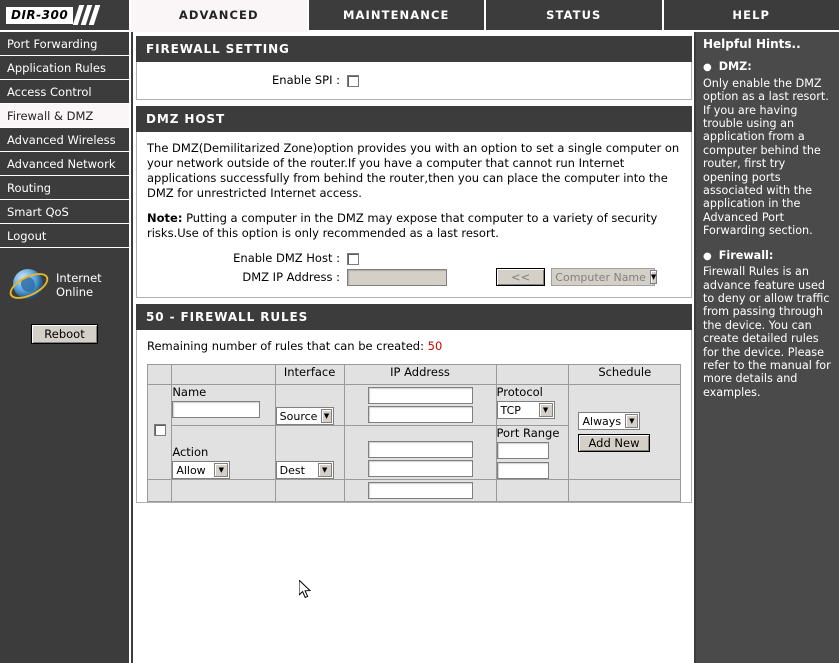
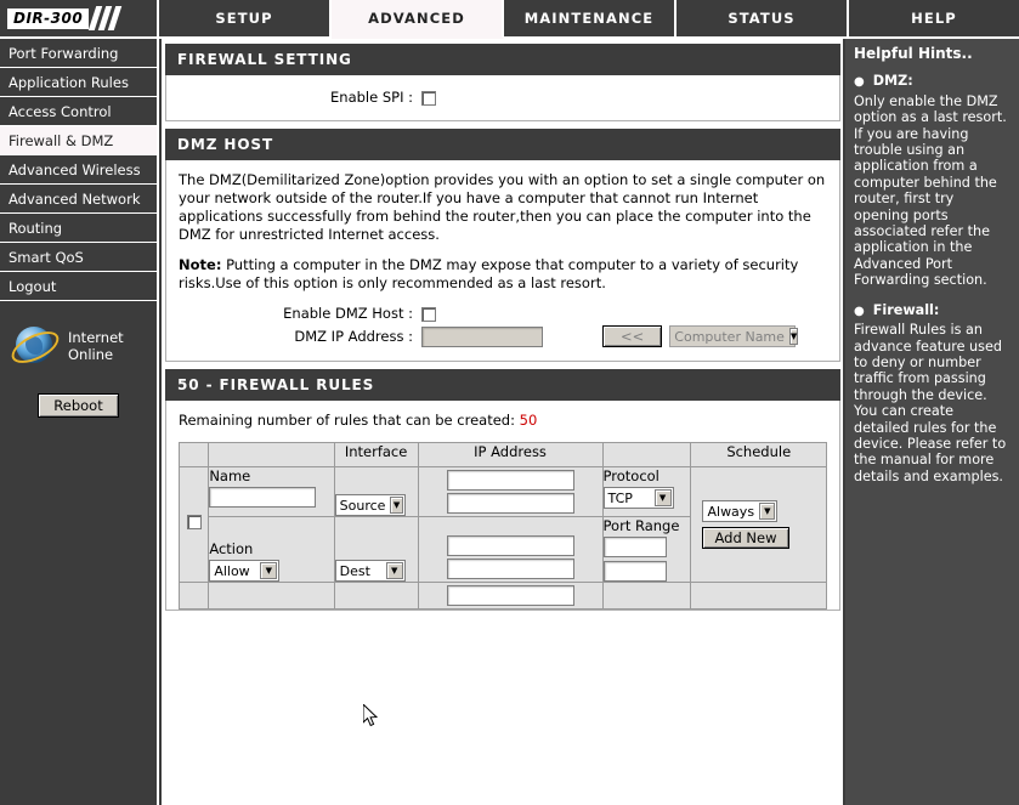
  DIR-300
+ SETUP
  ADVANCED
  MAINTENANCE
  STATUS
  HELP
  Port Forwarding
  Application Rules
  Access Control
  Firewall & DMZ
  Advanced Wireless
  Advanced Network
  Routing
  Smart QoS
  Logout
  Internet
  Online
  Reboot
  FIREWALL SETTING
  Enable SPI :
  DMZ HOST
  The DMZ(Demilitarized Zone)option provides you with an option to set a single computer on your network outside of the router.If you have a computer that cannot run Internet applications successfully from behind the router,then you can place the computer into the DMZ for unrestricted Internet access.
  Note: Putting a computer in the DMZ may expose that computer to a variety of security risks.Use of this option is only recommended as a last resort.
  Enable DMZ Host :
  DMZ IP Address :
  <<
  Computer Name
  ▼
  50 - FIREWALL RULES
  Remaining number of rules that can be created: 50
  		Interface	IP Address		Schedule
  	Name	Source ▼		Protocol TCP ▼	Always ▼ Add New
  Action Allow ▼	Dest ▼		Port Range
  Helpful Hints..
  ● DMZ:
- Only enable the DMZ option as a last resort. If you are having trouble using an application from a computer behind the router, first try opening ports associated with the application in the Advanced Port Forwarding section.
+ Only enable the DMZ option as a last resort. If you are having trouble using an application from a computer behind the router, first try opening ports associated refer the application in the Advanced Port Forwarding section.
  ● Firewall:
- Firewall Rules is an advance feature used to deny or allow traffic from passing through the device. You can create detailed rules for the device. Please refer to the manual for more details and examples.
+ Firewall Rules is an advance feature used to deny or number traffic from passing through the device. You can create detailed rules for the device. Please refer to the manual for more details and examples.
